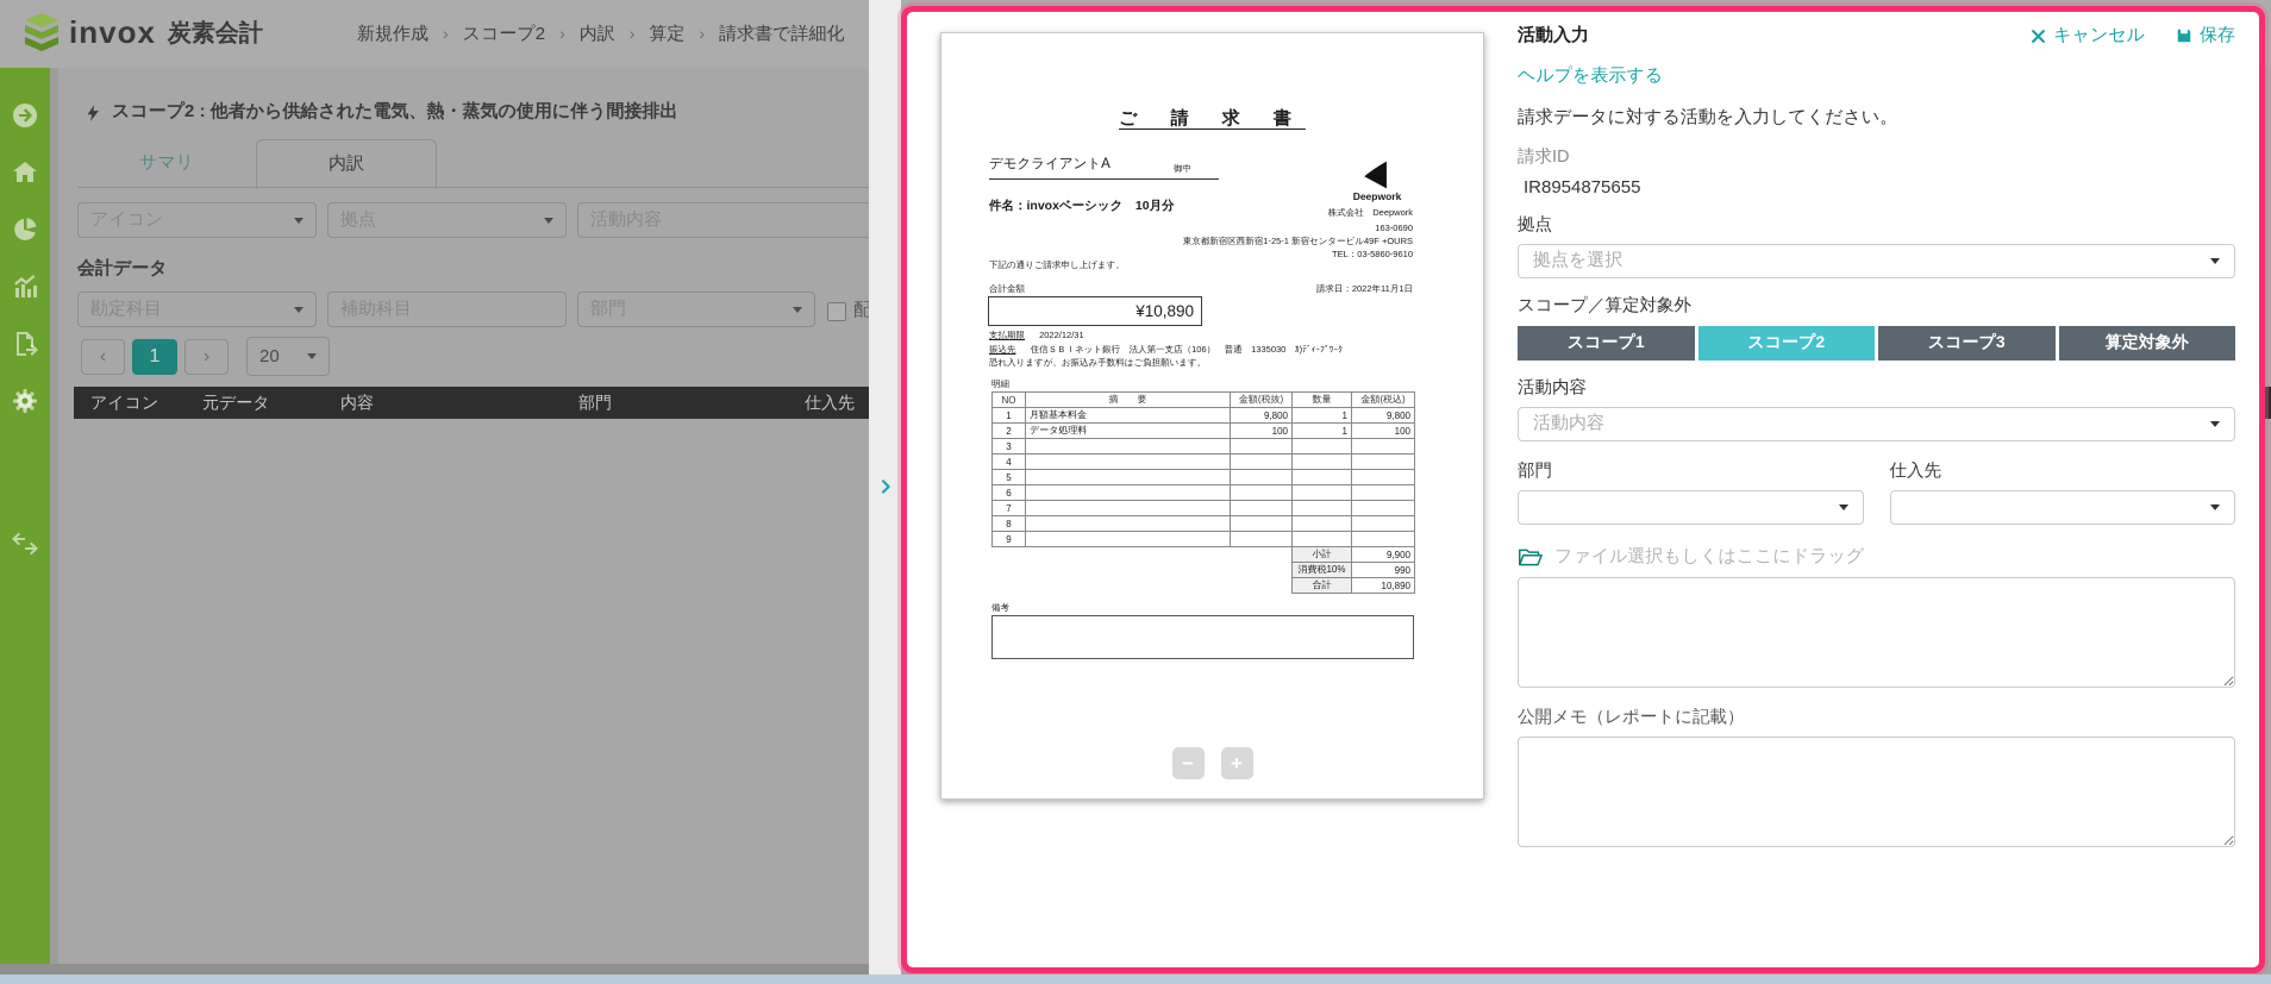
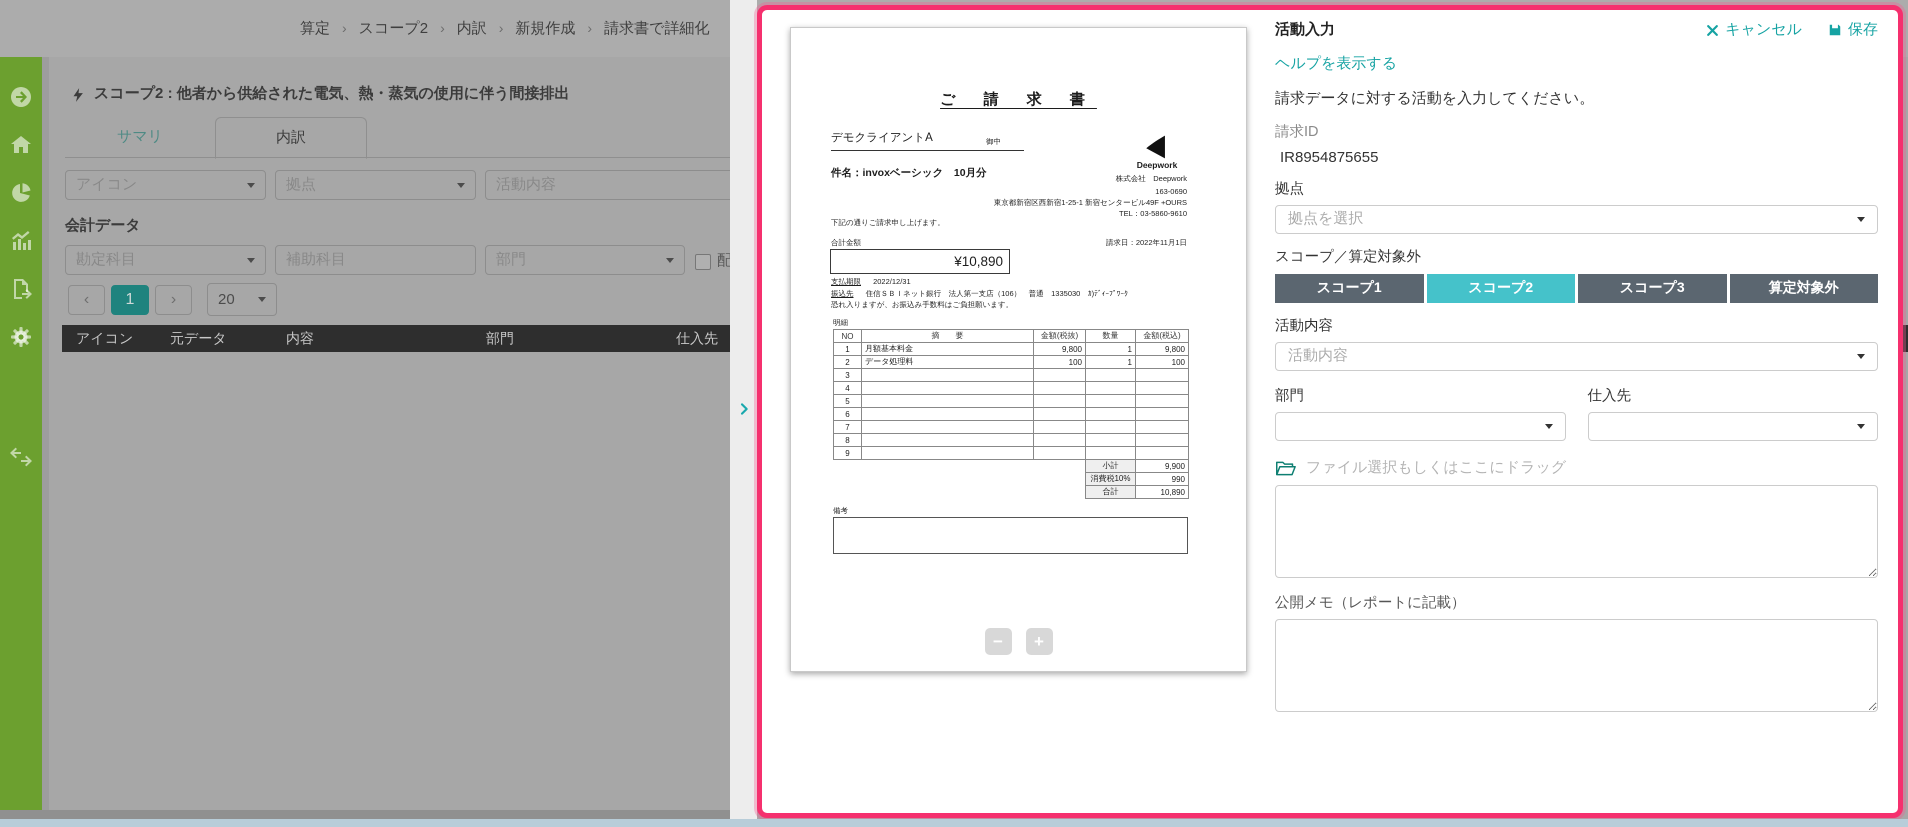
- invox
- 炭素会計
- 新規作成
+ 算定
  スコープ2
  内訳
- 算定
+ 新規作成
  請求書で詳細化
  スコープ2 : 他者から供給された電気、熱・蒸気の使用に伴う間接排出
  サマリ
  内訳
  アイコン
  拠点
  活動内容
  会計データ
  勘定科目
  補助科目
  部門
  ‹
  1
  ›
  20
  アイコン
  元データ
  内容
  部門
  仕入先
  ご 請 求 書
  デモクライアントA
  御中
  Deepwork
  件名：invoxベーシック 10月分
  株式会社 Deepwork
  163-0690
  東京都新宿区西新宿1-25-1 新宿センタービル49F +OURS
  TEL：03-5860-9610
  下記の通りご請求申し上げます。
  合計金額
  請求日：2022年11月1日
  ¥10,890
  支払期限 2022/12/31
  振込先 住信ＳＢＩネット銀行 法人第一支店（106） 普通 1335030 ｶ)ﾃﾞｨｰﾌﾟﾜｰｸ
  恐れ入りますが、お振込み手数料はご負担願います。
  明細
  NO	摘 要	金額(税抜)	数量	金額(税込)
  1	月額基本料金	9,800	1	9,800
  2	データ処理料	100	1	100
  3
  4
  5
  6
  7
  8
  9
  小計	9,900
  消費税10%	990
  合計	10,890
  備考
  −
  +
  活動入力
  キャンセル
  保存
  ヘルプを表示する
  請求データに対する活動を入力してください。
  請求ID
  IR8954875655
  拠点
  拠点を選択
  スコープ／算定対象外
  スコープ1
  スコープ2
  スコープ3
  算定対象外
  活動内容
  活動内容
  部門
  仕入先
  ファイル選択もしくはここにドラッグ
  公開メモ（レポートに記載）
